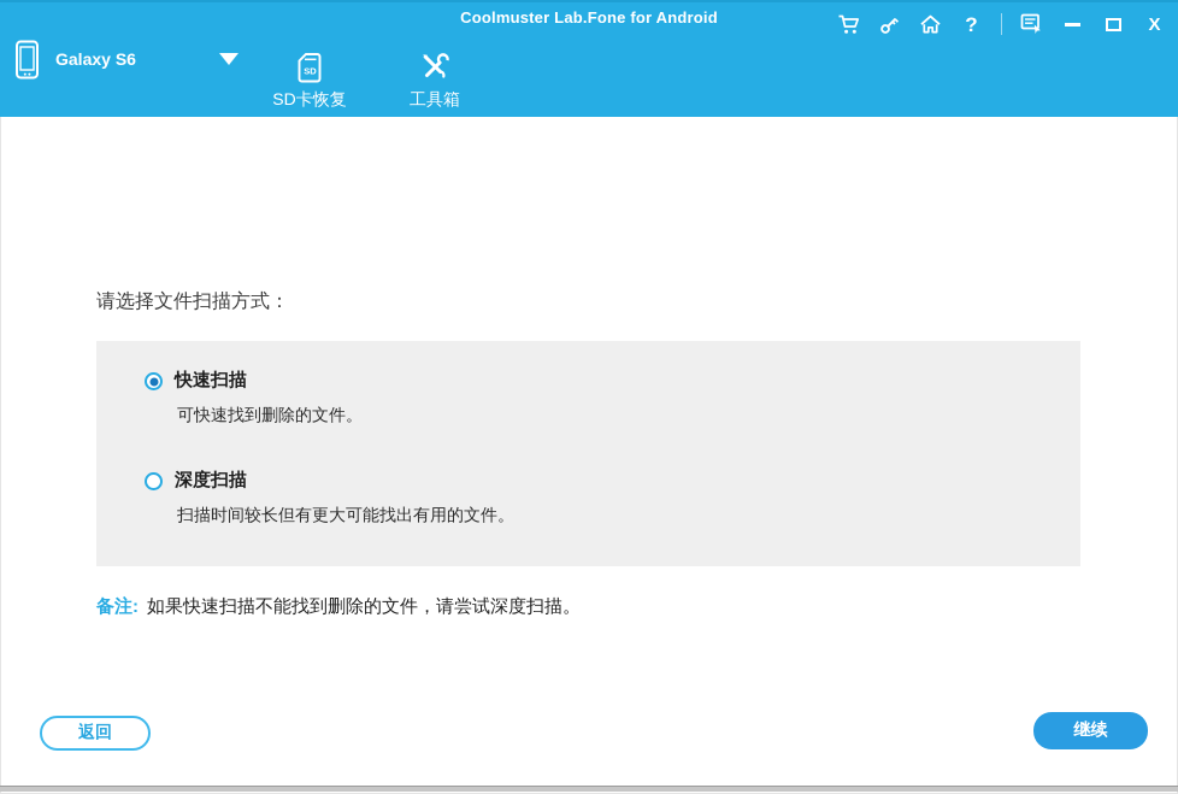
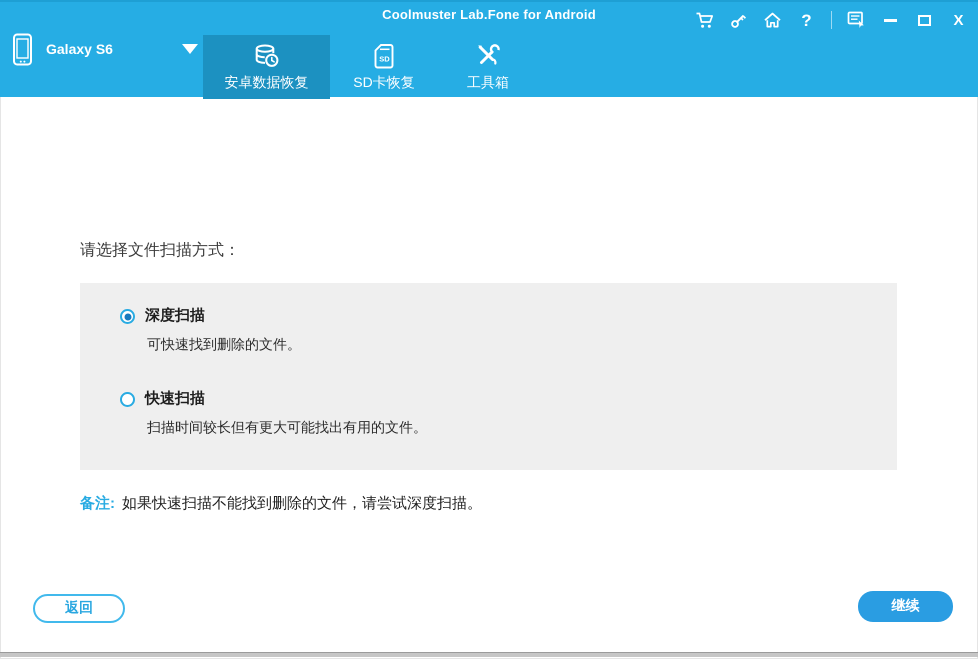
  Coolmuster Lab.Fone for Android
  ?
  X
  Galaxy S6
+ 安卓数据恢复
  SD
  SD卡恢复
  工具箱
  请选择文件扫描方式：
- 快速扫描
+ 深度扫描
  可快速找到删除的文件。
- 深度扫描
+ 快速扫描
  扫描时间较长但有更大可能找出有用的文件。
  备注: 如果快速扫描不能找到删除的文件，请尝试深度扫描。
  返回
  继续
